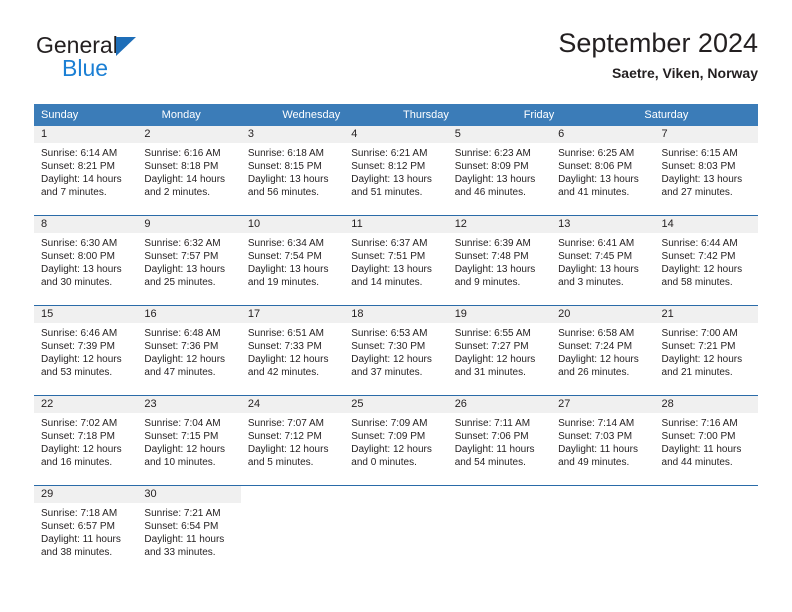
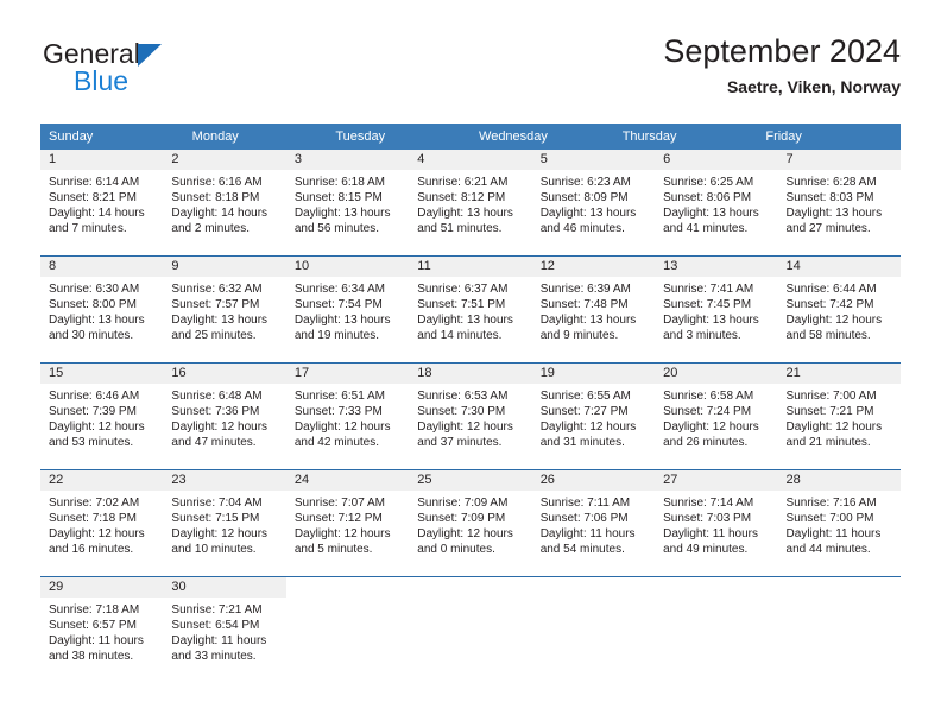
  General
  Blue
  September 2024
  Saetre, Viken, Norway
  Sunday
  Monday
+ Tuesday
  Wednesday
  Thursday
  Friday
- Saturday
  1
  Sunrise: 6:14 AM
  Sunset: 8:21 PM
  Daylight: 14 hours
  and 7 minutes.
  2
  Sunrise: 6:16 AM
  Sunset: 8:18 PM
  Daylight: 14 hours
  and 2 minutes.
  3
  Sunrise: 6:18 AM
  Sunset: 8:15 PM
  Daylight: 13 hours
  and 56 minutes.
  4
  Sunrise: 6:21 AM
  Sunset: 8:12 PM
  Daylight: 13 hours
  and 51 minutes.
  5
  Sunrise: 6:23 AM
  Sunset: 8:09 PM
  Daylight: 13 hours
  and 46 minutes.
  6
  Sunrise: 6:25 AM
  Sunset: 8:06 PM
  Daylight: 13 hours
  and 41 minutes.
  7
- Sunrise: 6:15 AM
+ Sunrise: 6:28 AM
  Sunset: 8:03 PM
  Daylight: 13 hours
  and 27 minutes.
  8
  Sunrise: 6:30 AM
  Sunset: 8:00 PM
  Daylight: 13 hours
  and 30 minutes.
  9
  Sunrise: 6:32 AM
  Sunset: 7:57 PM
  Daylight: 13 hours
  and 25 minutes.
  10
  Sunrise: 6:34 AM
  Sunset: 7:54 PM
  Daylight: 13 hours
  and 19 minutes.
  11
  Sunrise: 6:37 AM
  Sunset: 7:51 PM
  Daylight: 13 hours
  and 14 minutes.
  12
  Sunrise: 6:39 AM
  Sunset: 7:48 PM
  Daylight: 13 hours
  and 9 minutes.
  13
- Sunrise: 6:41 AM
+ Sunrise: 7:41 AM
  Sunset: 7:45 PM
  Daylight: 13 hours
  and 3 minutes.
  14
  Sunrise: 6:44 AM
  Sunset: 7:42 PM
  Daylight: 12 hours
  and 58 minutes.
  15
  Sunrise: 6:46 AM
  Sunset: 7:39 PM
  Daylight: 12 hours
  and 53 minutes.
  16
  Sunrise: 6:48 AM
  Sunset: 7:36 PM
  Daylight: 12 hours
  and 47 minutes.
  17
  Sunrise: 6:51 AM
  Sunset: 7:33 PM
  Daylight: 12 hours
  and 42 minutes.
  18
  Sunrise: 6:53 AM
  Sunset: 7:30 PM
  Daylight: 12 hours
  and 37 minutes.
  19
  Sunrise: 6:55 AM
  Sunset: 7:27 PM
  Daylight: 12 hours
  and 31 minutes.
  20
  Sunrise: 6:58 AM
  Sunset: 7:24 PM
  Daylight: 12 hours
  and 26 minutes.
  21
  Sunrise: 7:00 AM
  Sunset: 7:21 PM
  Daylight: 12 hours
  and 21 minutes.
  22
  Sunrise: 7:02 AM
  Sunset: 7:18 PM
  Daylight: 12 hours
  and 16 minutes.
  23
  Sunrise: 7:04 AM
  Sunset: 7:15 PM
  Daylight: 12 hours
  and 10 minutes.
  24
  Sunrise: 7:07 AM
  Sunset: 7:12 PM
  Daylight: 12 hours
  and 5 minutes.
  25
  Sunrise: 7:09 AM
  Sunset: 7:09 PM
  Daylight: 12 hours
  and 0 minutes.
  26
  Sunrise: 7:11 AM
  Sunset: 7:06 PM
  Daylight: 11 hours
  and 54 minutes.
  27
  Sunrise: 7:14 AM
  Sunset: 7:03 PM
  Daylight: 11 hours
  and 49 minutes.
  28
  Sunrise: 7:16 AM
  Sunset: 7:00 PM
  Daylight: 11 hours
  and 44 minutes.
  29
  Sunrise: 7:18 AM
  Sunset: 6:57 PM
  Daylight: 11 hours
  and 38 minutes.
  30
  Sunrise: 7:21 AM
  Sunset: 6:54 PM
  Daylight: 11 hours
  and 33 minutes.
